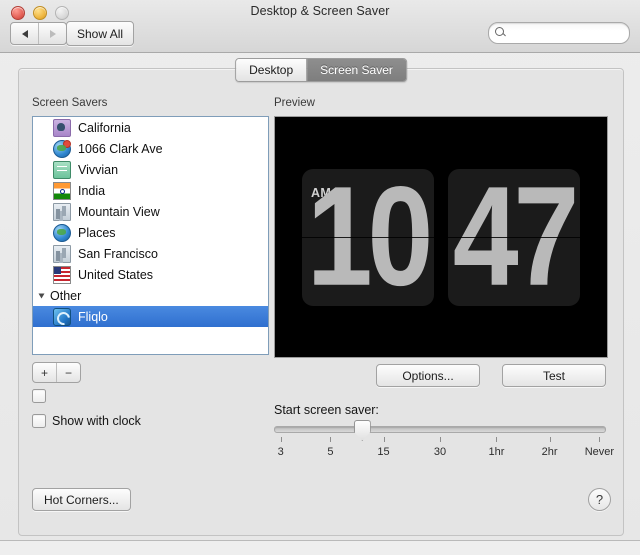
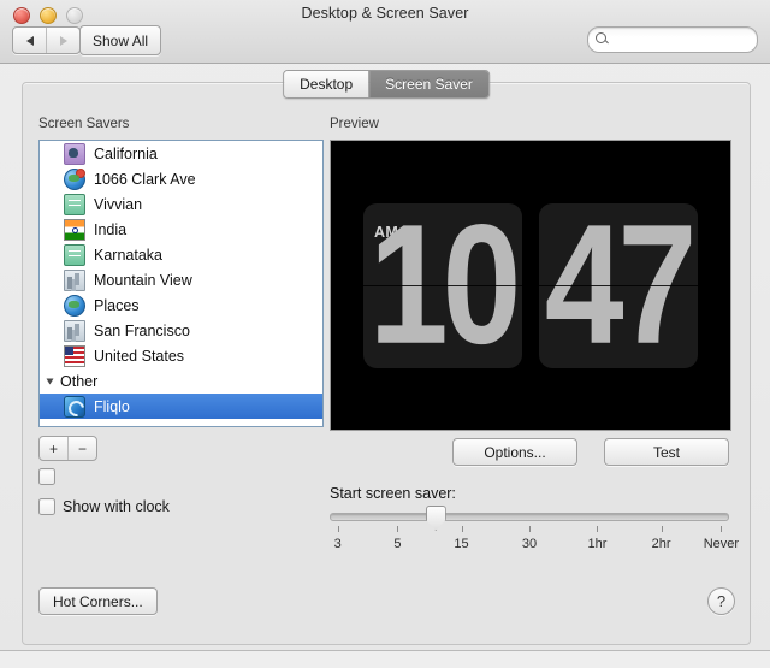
  Desktop & Screen Saver
  Show All
  Desktop
  Screen Saver
  Screen Savers
  California
  1066 Clark Ave
  Vivvian
  India
+ Karnataka
  Mountain View
  Places
  San Francisco
  United States
  Other
  Fliqlo
  +
  −
  Show with clock
  Hot Corners...
  Preview
  AM
  10
  47
  Options...
  Test
  Start screen saver:
  3
  5
  15
  30
  1hr
  2hr
  Never
  ?
